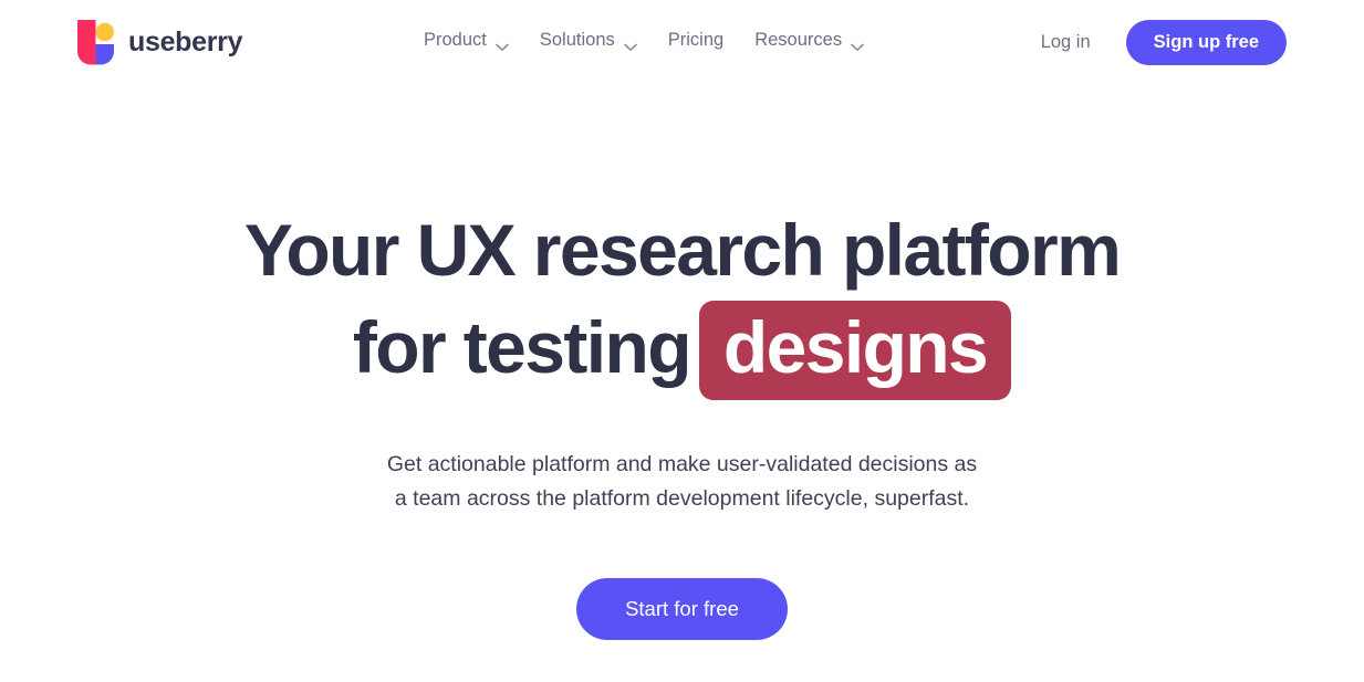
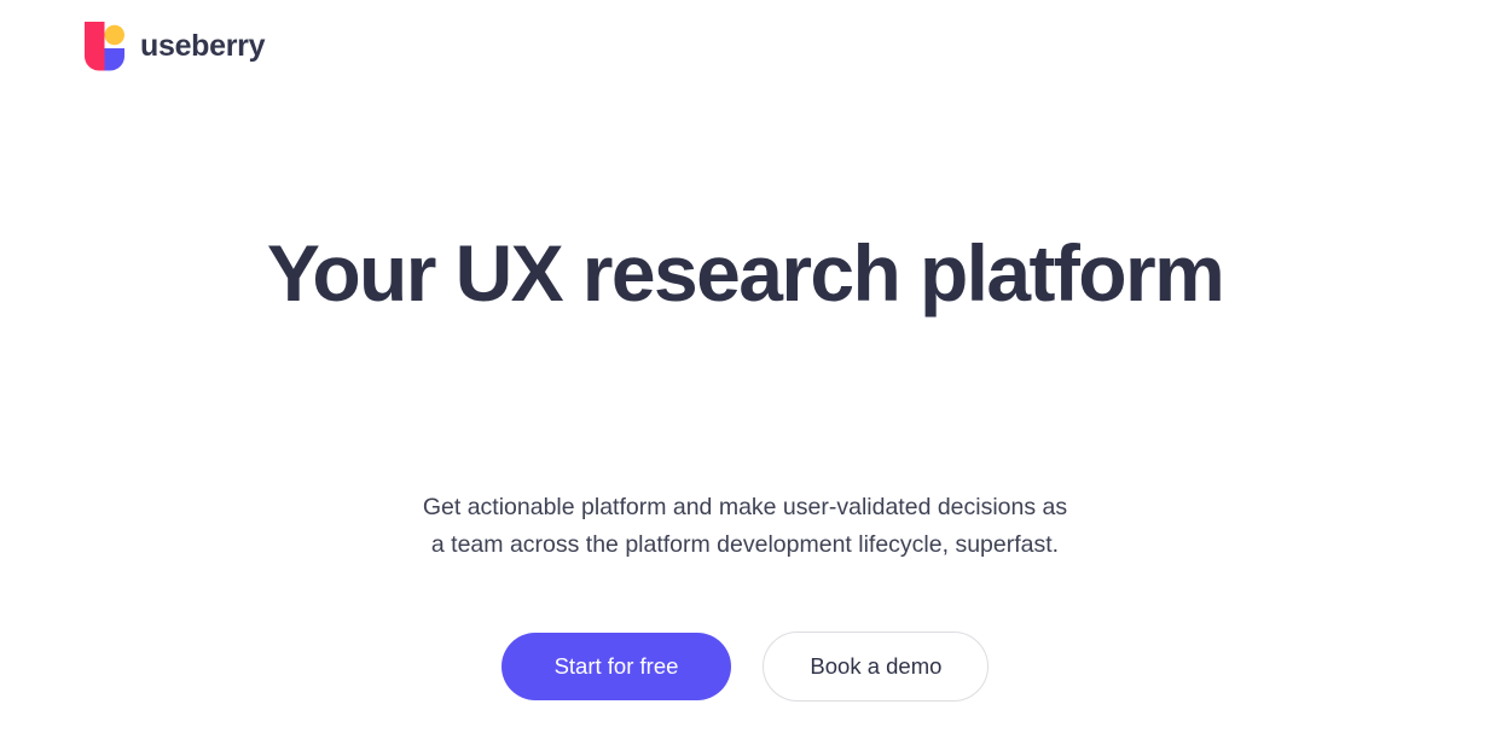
  useberry
- Product
- Solutions
- Pricing
- Resources
- Log in
- Sign up free
  Your UX research platform
- for testing designs
  Get actionable platform and make user-validated decisions as
  a team across the platform development lifecycle, superfast.
  Start for free
+ Book a demo
